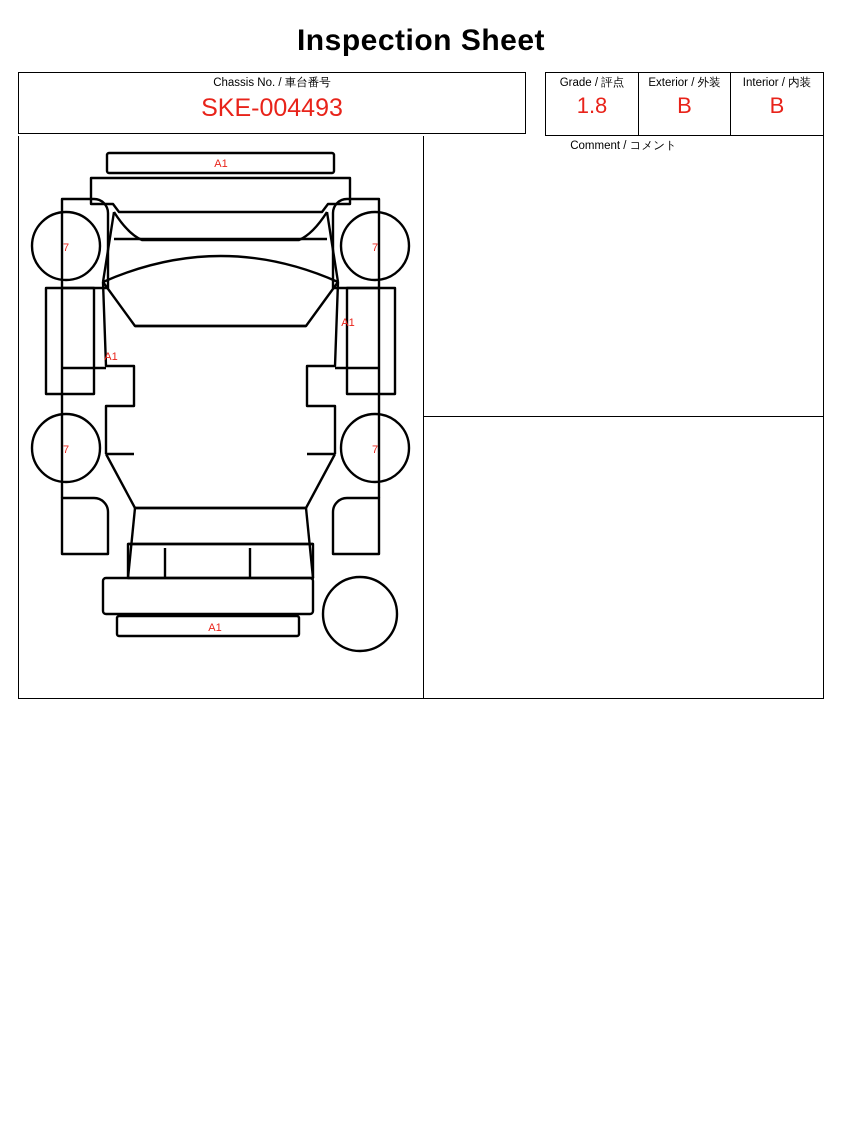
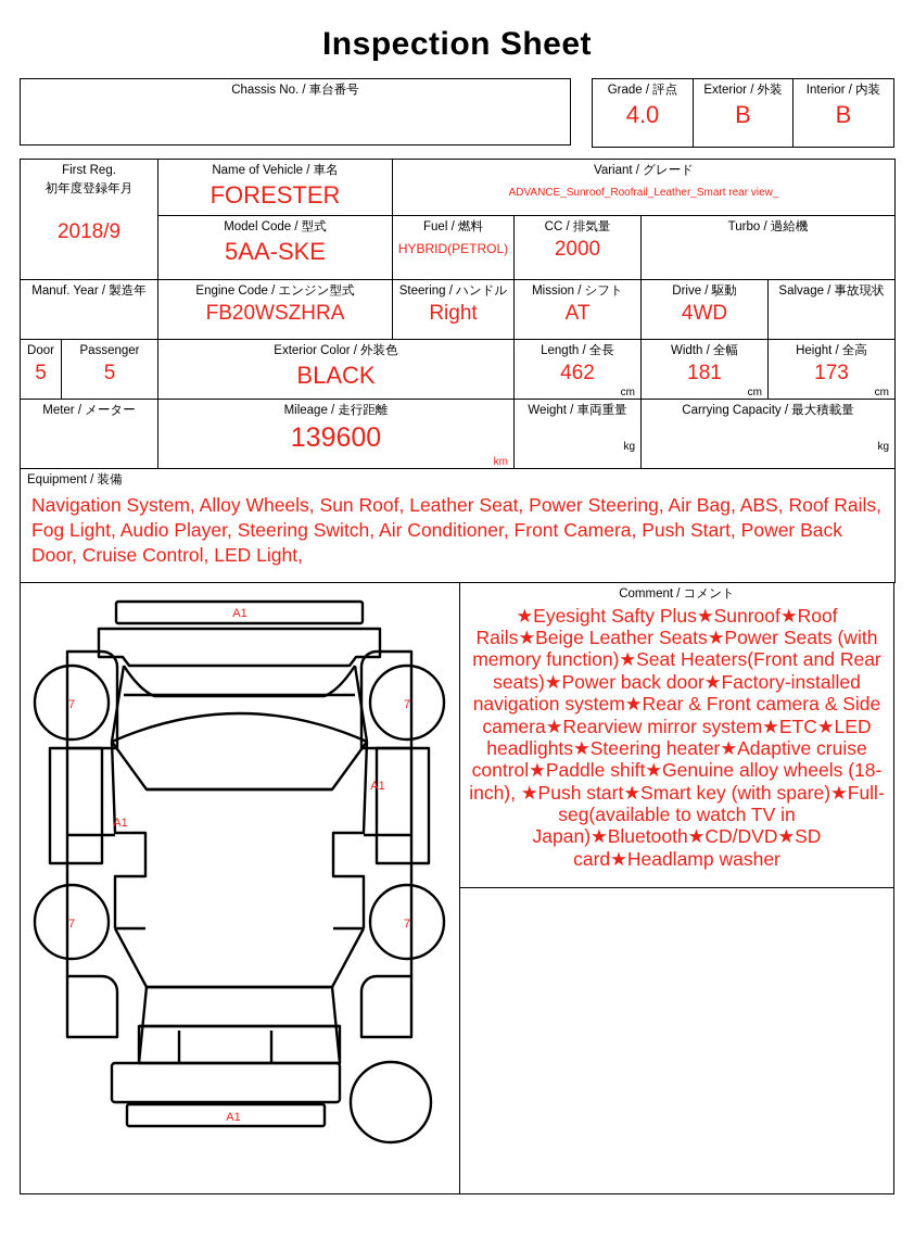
  Inspection Sheet
  Chassis No. / 車台番号
- SKE-004493
- Grade / 評点 1.8	Exterior / 外装 B	Interior / 内装 B
+ Grade / 評点 4.0	Exterior / 外装 B	Interior / 内装 B
+ First Reg. 初年度登録年月 2018/9	Name of Vehicle / 車名 FORESTER	Variant / グレード ADVANCE_Sunroof_Roofrail_Leather_Smart rear view_
+ Model Code / 型式 5AA-SKE	Fuel / 燃料 HYBRID(PETROL)	CC / 排気量 2000	Turbo / 過給機
+ Manuf. Year / 製造年	Engine Code / エンジン型式 FB20WSZHRA	Steering / ハンドル Right	Mission / シフト AT	Drive / 駆動 4WD	Salvage / 事故現状
+ Door 5	Passenger 5	Exterior Color / 外装色 BLACK	Length / 全長 462 cm	Width / 全幅 181 cm	Height / 全高 173 cm
+ Meter / メーター	Mileage / 走行距離 139600 km	Weight / 車両重量 kg	Carrying Capacity / 最大積載量 kg
+ Equipment / 装備 Navigation System, Alloy Wheels, Sun Roof, Leather Seat, Power Steering, Air Bag, ABS, Roof Rails, Fog Light, Audio Player, Steering Switch, Air Conditioner, Front Camera, Push Start, Power Back Door, Cruise Control, LED Light,
  A1
  7
  7
  A1
  A1
  7
  7
  A1
  Comment / コメント
+ ★Eyesight Safty Plus★Sunroof★Roof Rails★Beige Leather Seats★Power Seats (with memory function)★Seat Heaters(Front and Rear seats)★Power back door★Factory-installed navigation system★Rear & Front camera & Side camera★Rearview mirror system★ETC★LED headlights★Steering heater★Adaptive cruise control★Paddle shift★Genuine alloy wheels (18-inch), ★Push start★Smart key (with spare)★Full-seg(available to watch TV in Japan)★Bluetooth★CD/DVD★SD card★Headlamp washer
